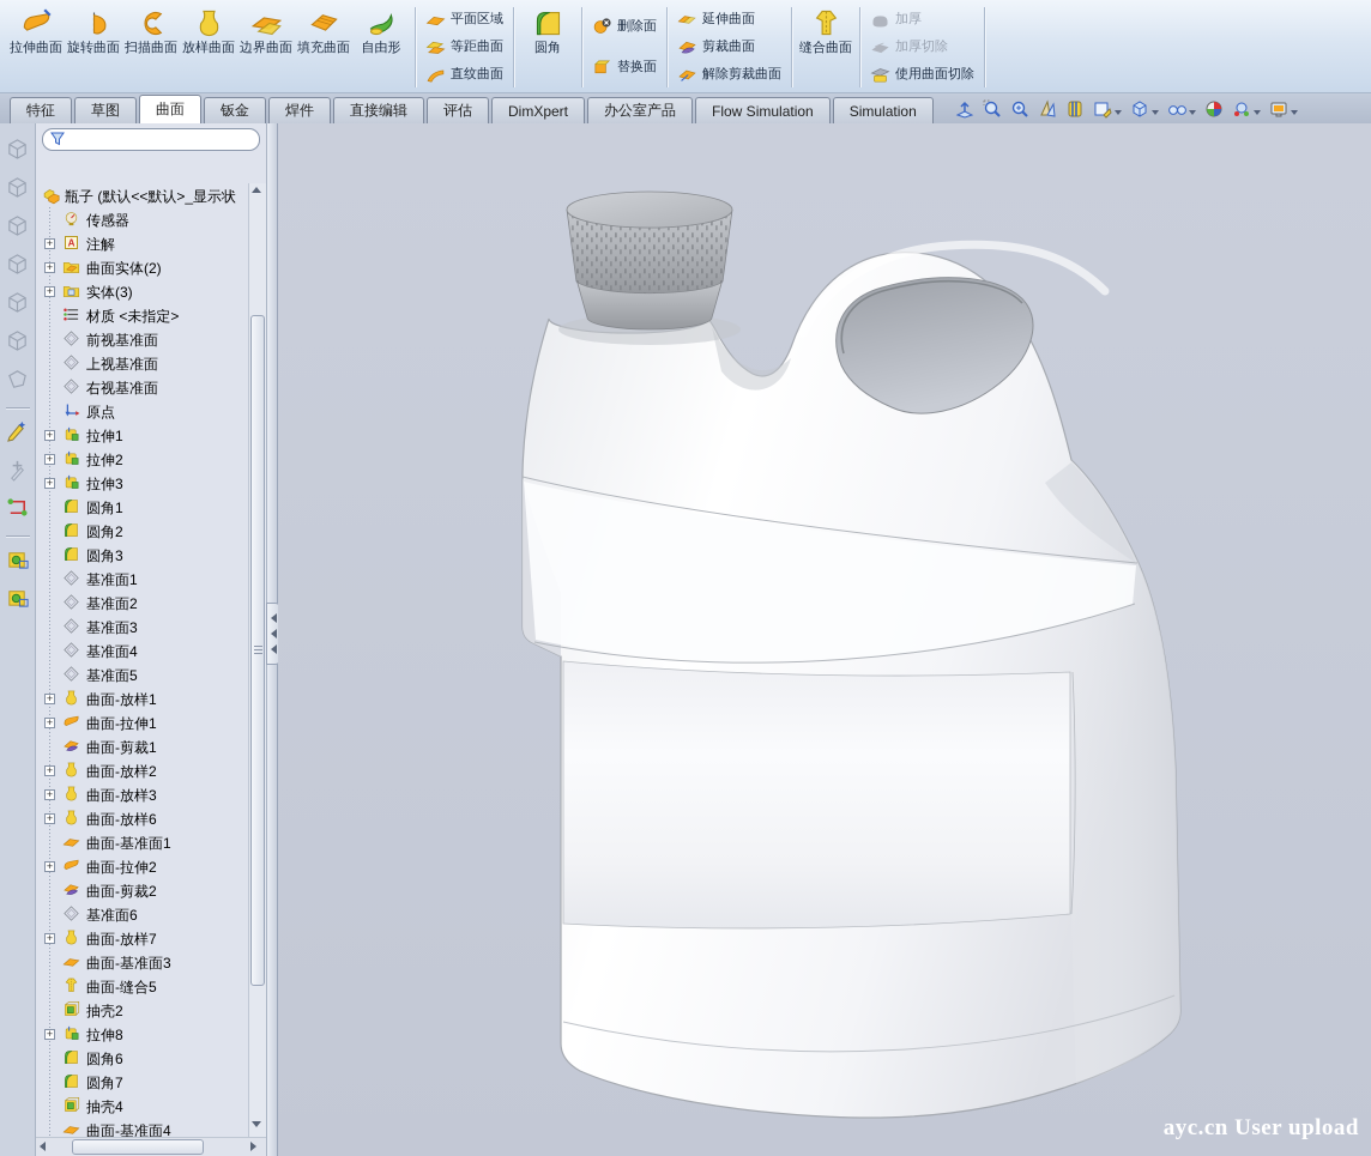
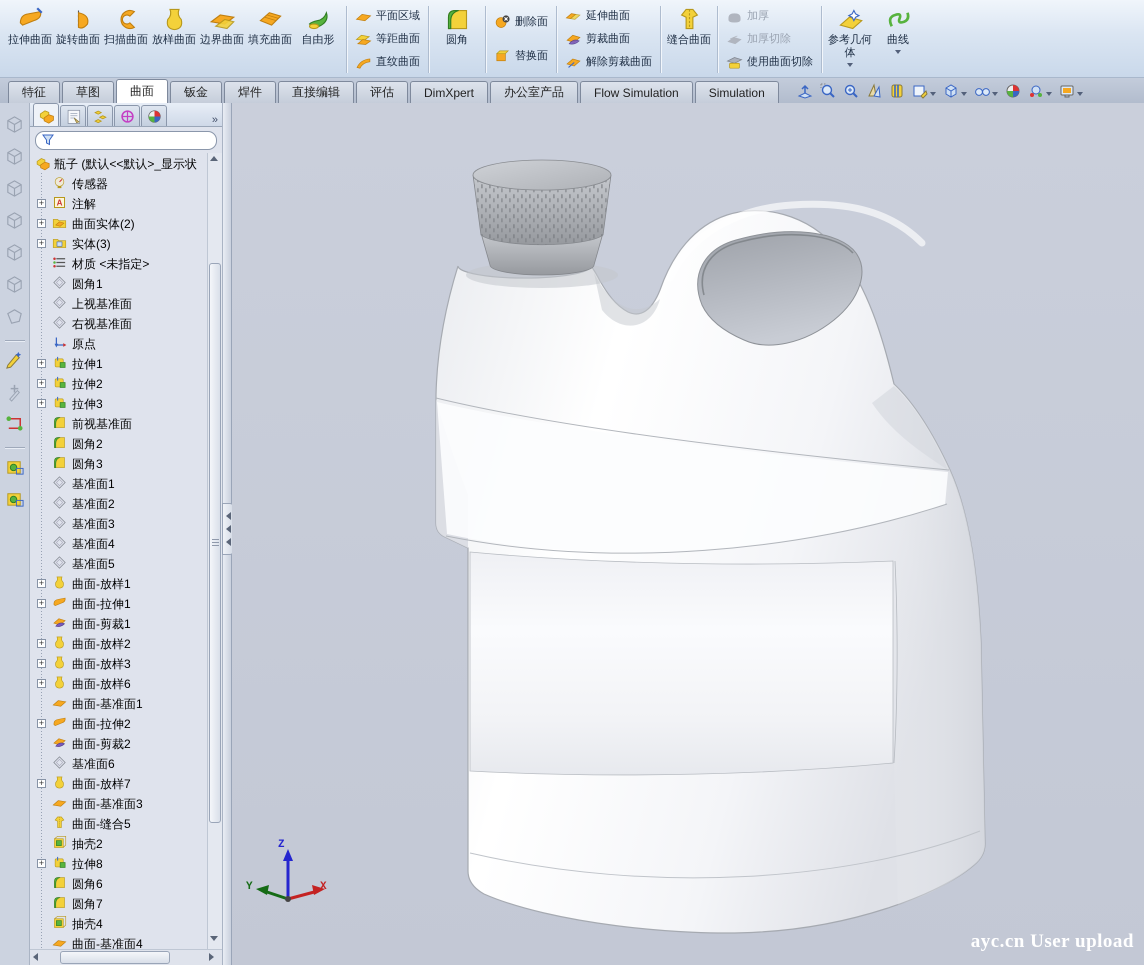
  拉伸曲面
  旋转曲面
  扫描曲面
  放样曲面
  边界曲面
  填充曲面
  自由形
  平面区域
  等距曲面
  直纹曲面
  圆角
  删除面
  替换面
  延伸曲面
  剪裁曲面
  解除剪裁曲面
  缝合曲面
  加厚
  加厚切除
  使用曲面切除
+ 参考几何体
+ 曲线
  特征
  草图
  曲面
  钣金
  焊件
  直接编辑
  评估
  DimXpert
  办公室产品
  Flow Simulation
  Simulation
+ »
  瓶子 (默认<<默认>_显示状
  传感器
  +
  A
  注解
  +
  曲面实体(2)
  +
  实体(3)
  材质 <未指定>
- 前视基准面
+ 圆角1
  上视基准面
  右视基准面
  原点
  +
  拉伸1
  +
  拉伸2
  +
  拉伸3
- 圆角1
+ 前视基准面
  圆角2
  圆角3
  基准面1
  基准面2
  基准面3
  基准面4
  基准面5
  +
  曲面-放样1
  +
  曲面-拉伸1
  曲面-剪裁1
  +
  曲面-放样2
  +
  曲面-放样3
  +
  曲面-放样6
  曲面-基准面1
  +
  曲面-拉伸2
  曲面-剪裁2
  基准面6
  +
  曲面-放样7
  曲面-基准面3
  曲面-缝合5
  抽壳2
  +
  拉伸8
  圆角6
  圆角7
  抽壳4
  曲面-基准面4
+ Z
+ X
+ Y
  ayc.cn User upload
